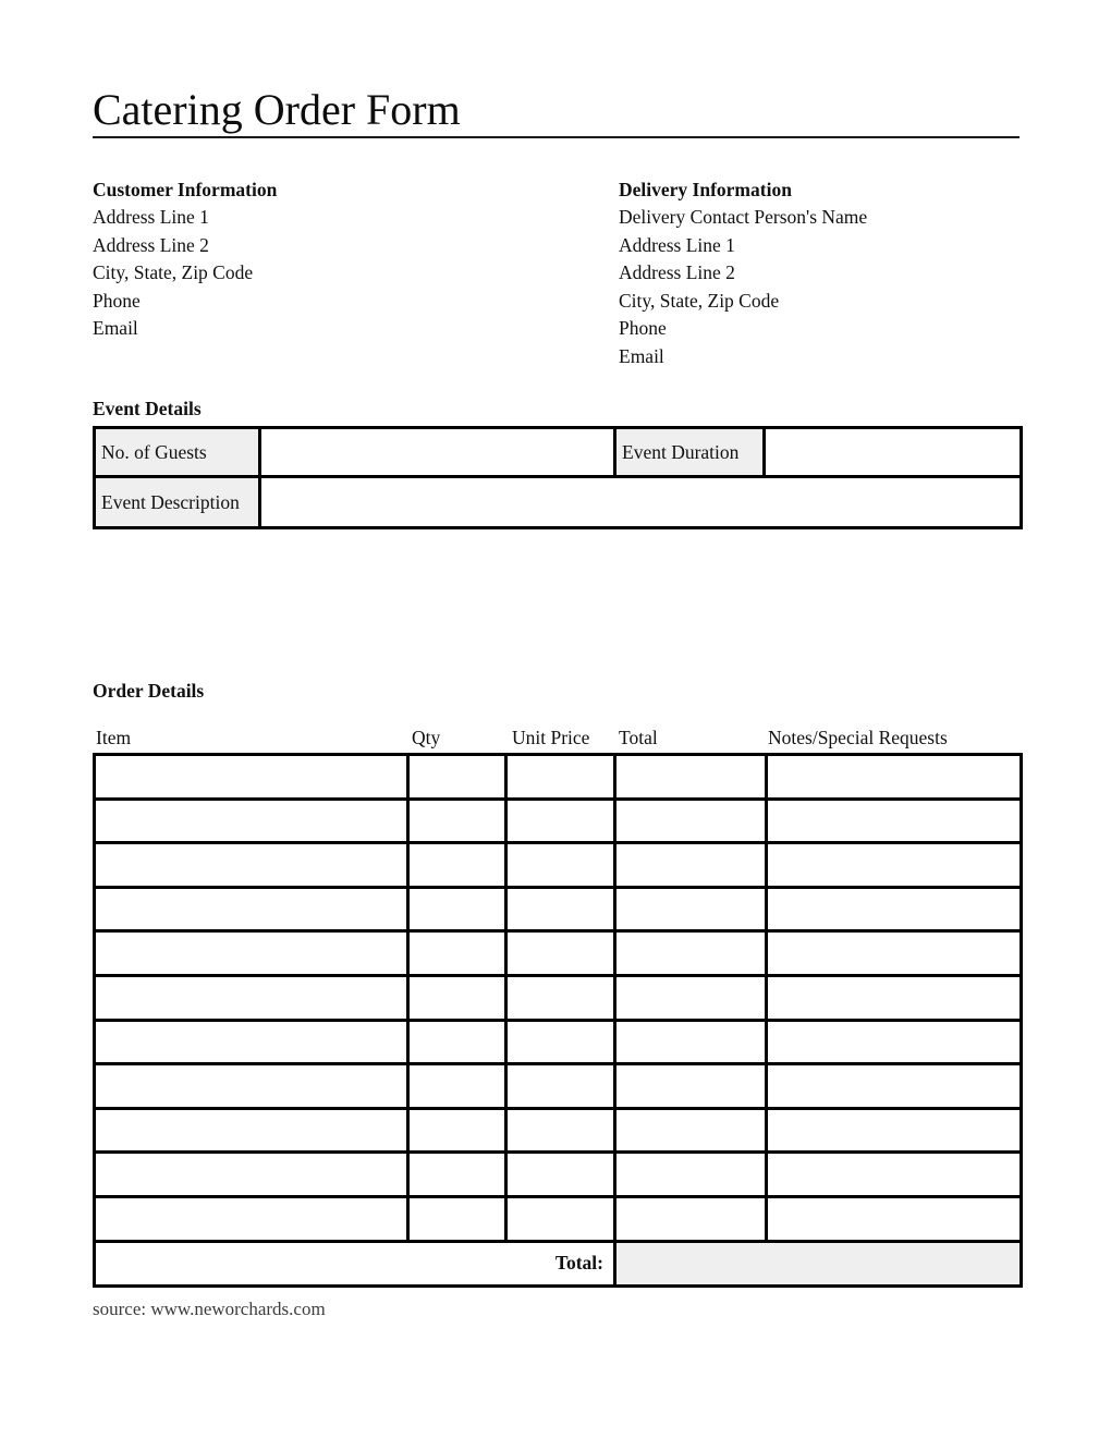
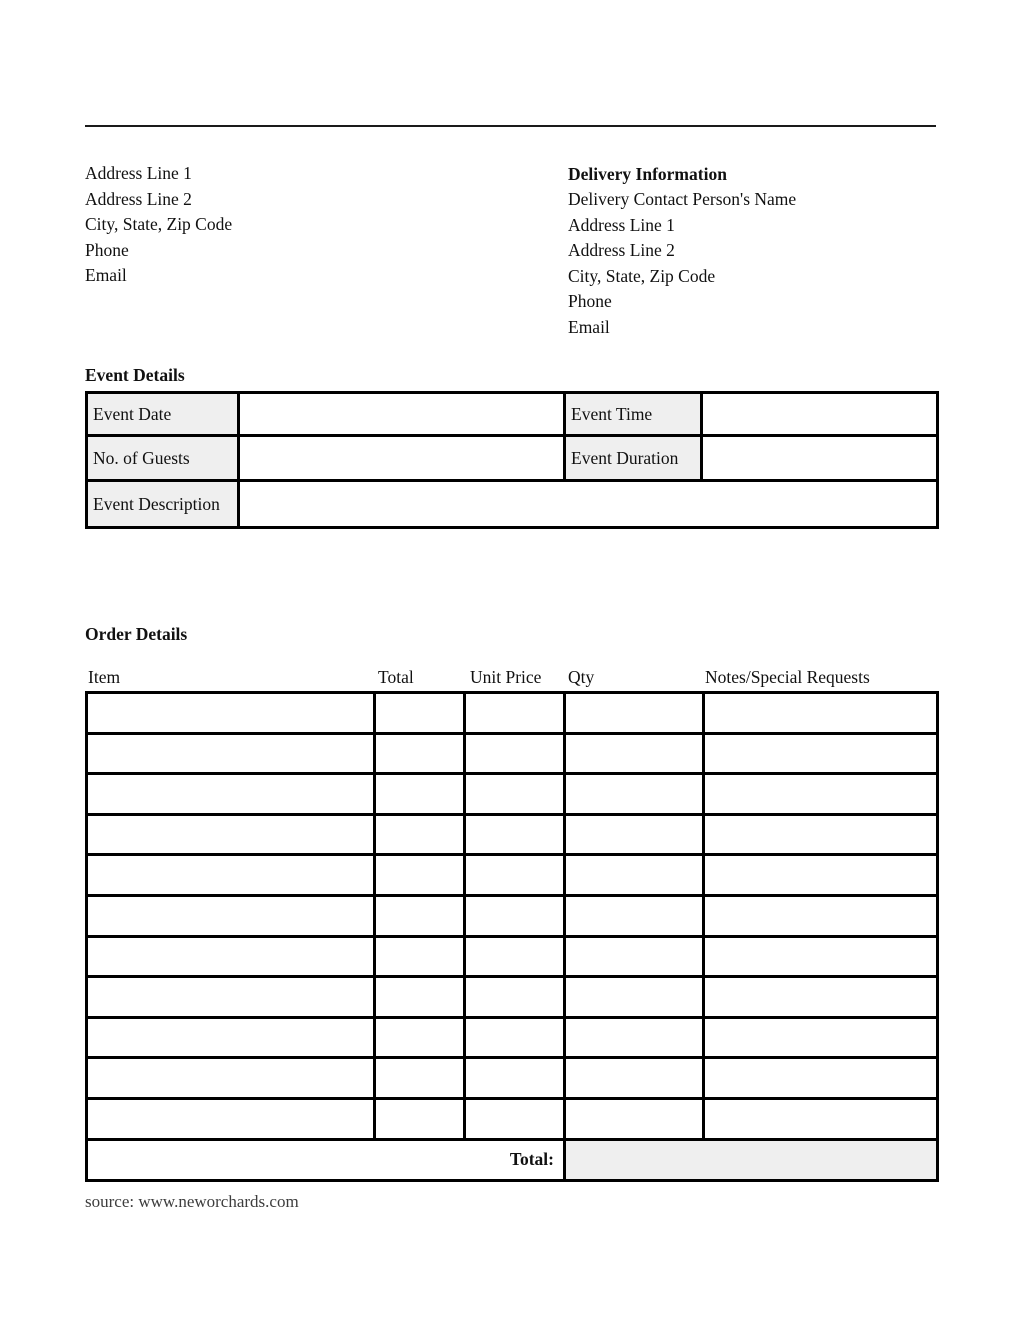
- Catering Order Form
- Customer Information
  Address Line 1
  Address Line 2
  City, State, Zip Code
  Phone
  Email
  Delivery Information
  Delivery Contact Person's Name
  Address Line 1
  Address Line 2
  City, State, Zip Code
  Phone
  Email
  Event Details
+ Event Date		Event Time
  No. of Guests		Event Duration
  Event Description
  Order Details
  Item
- Qty
+ Total
  Unit Price
- Total
+ Qty
  Notes/Special Requests
  Total:
  source: www.neworchards.com
